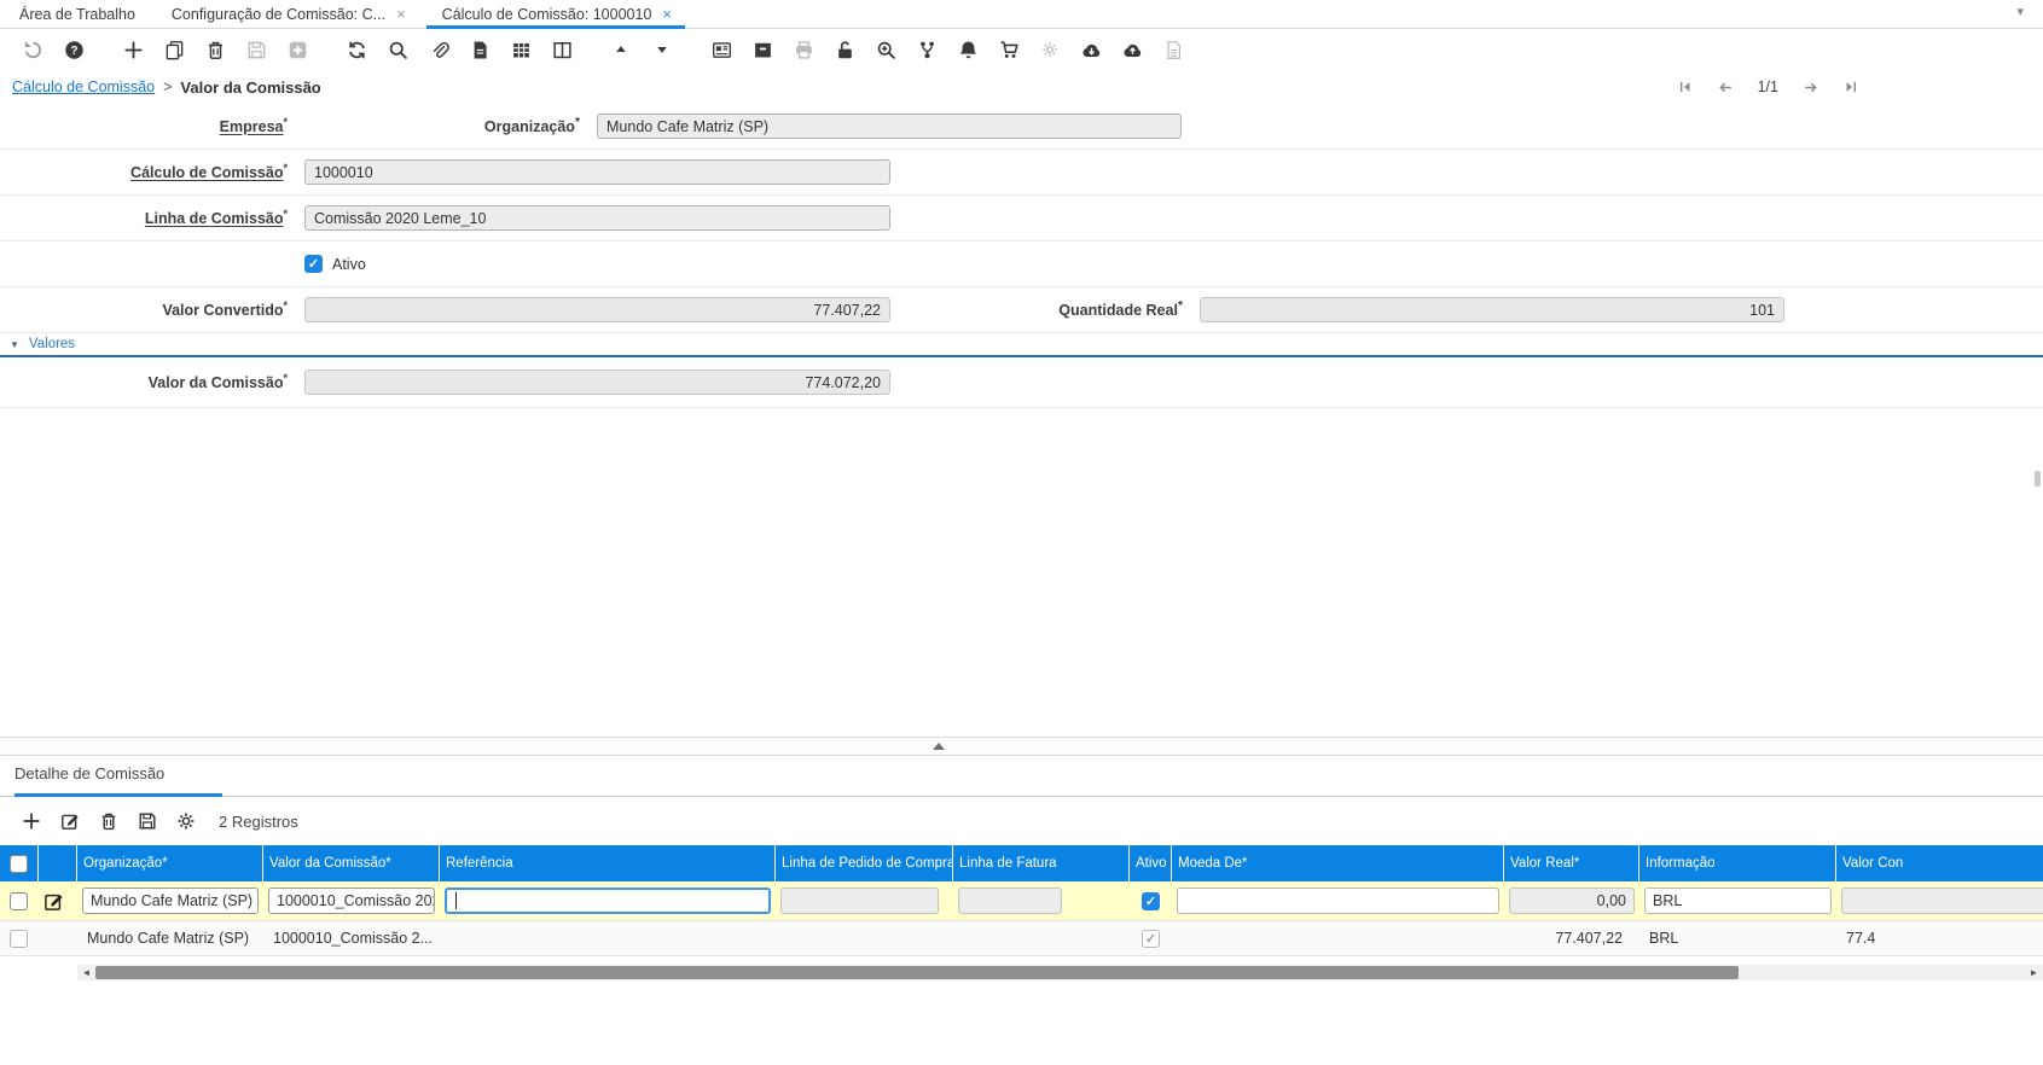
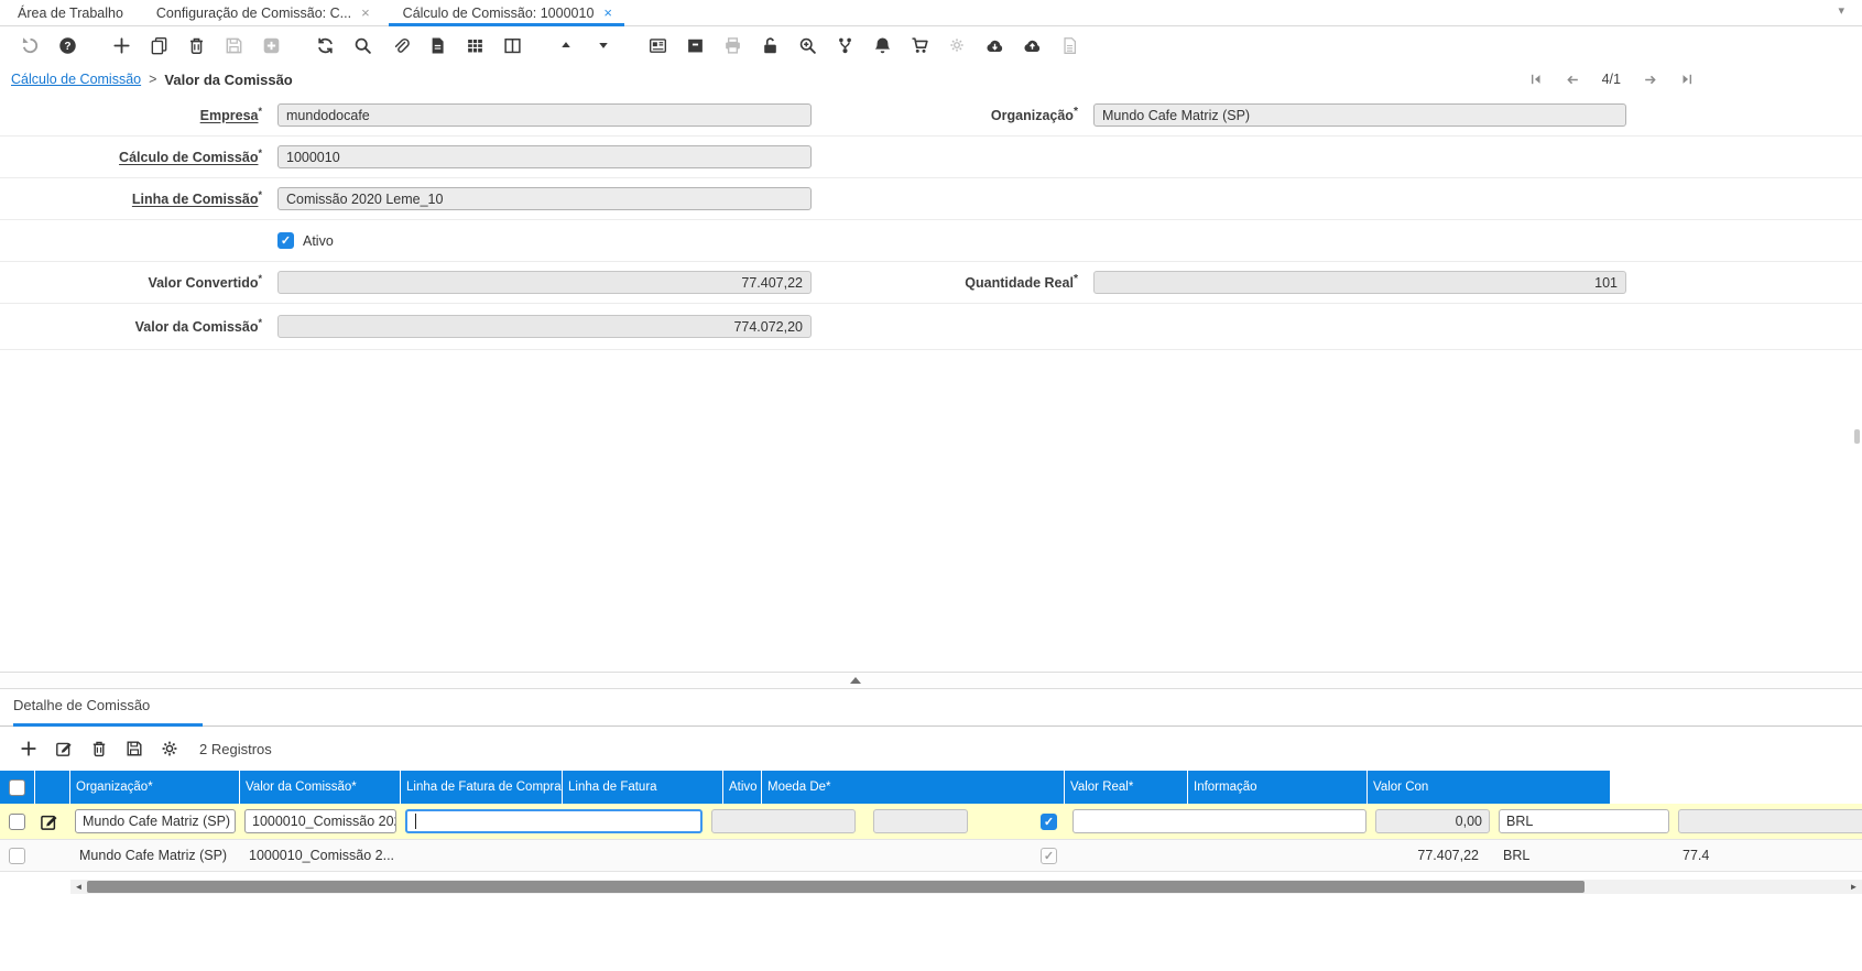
  Área de Trabalho
  Configuração de Comissão: C...
  ×
  Cálculo de Comissão: 1000010
  ×
  ▾
  Cálculo de Comissão
  >
  Valor da Comissão
- 1/1
+ 4/1
  Empresa*
+ mundodocafe
  Organização*
  Mundo Cafe Matriz (SP)
  Cálculo de Comissão*
  1000010
  Linha de Comissão*
  Comissão 2020 Leme_10
  Ativo
  Valor Convertido*
  77.407,22
  Quantidade Real*
  101
- ▼
- Valores
  Valor da Comissão*
  774.072,20
  Detalhe de Comissão
  2 Registros
  Organização*
  Valor da Comissão*
- Referência
- Linha de Pedido de Compra
+ Linha de Fatura de Compra
  Linha de Fatura
  Ativo
  Moeda De*
  Valor Real*
  Informação
  Valor Con
  Mundo Cafe Matriz (SP)
  1000010_Comissão 20
  0,00
  BRL
  Mundo Cafe Matriz (SP)
  1000010_Comissão 2...
  77.407,22
  BRL
  77.4
  ◄
  ►
